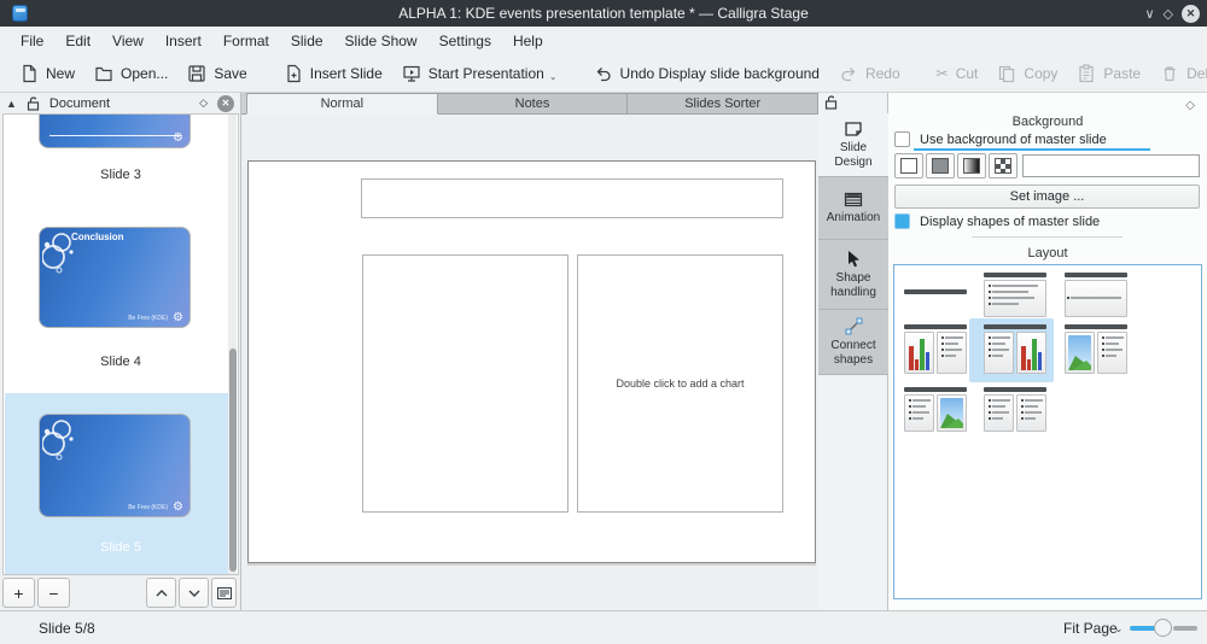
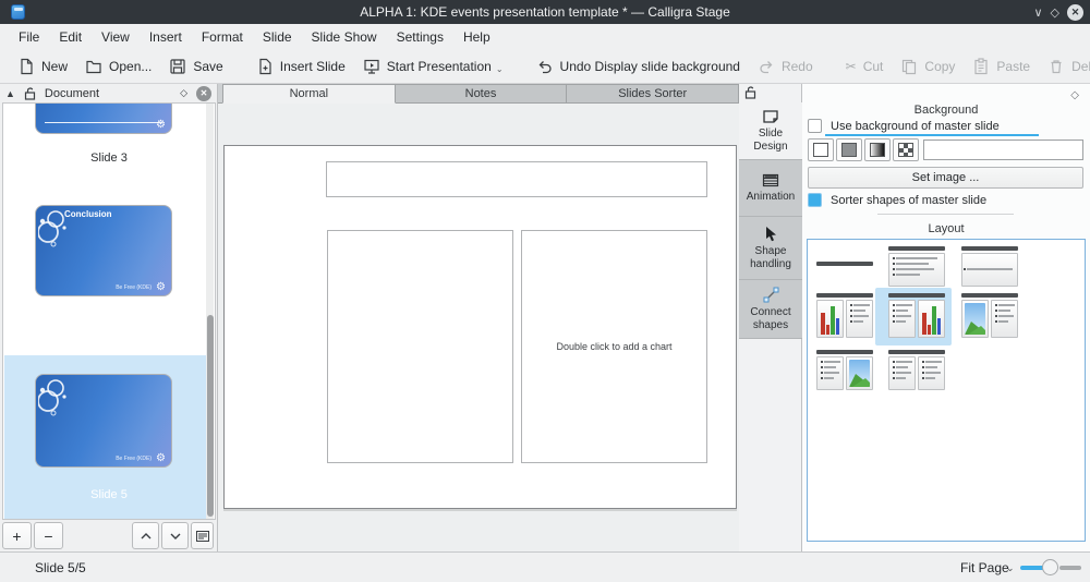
  ALPHA 1: KDE events presentation template * — Calligra Stage
  ∨
  ◇
  ✕
  File
  Edit
  View
  Insert
  Format
  Slide
  Slide Show
  Settings
  Help
  New
  Open...
  Save
  Insert Slide
  Start Presentation
  ⌄
  Undo Display slide background
  Redo
  ✂
  Cut
  Copy
  Paste
  ▲
  Document
  ◇
  ✕
  ⚙
  Slide 3
  Conclusion
  ⚙
- Slide 4
  ⚙
  Slide 5
  +
  −
  Normal
  Notes
  Slides Sorter
  Double click to add a chart
  Slide Design
  Animation
  Shape handling
  Connect shapes
  ◇
  Background
  Use background of master slide
  Set image ...
- Display shapes of master slide
+ Sorter shapes of master slide
  Layout
- Slide 5/8
+ Slide 5/5
  Fit Page
  ⌄
